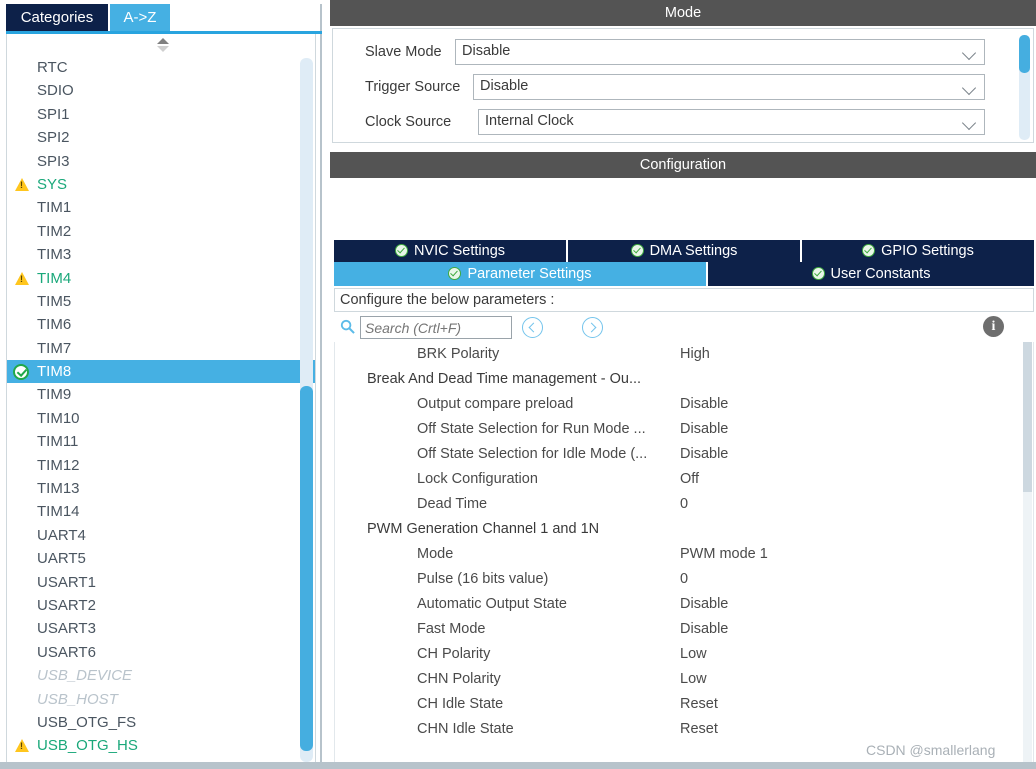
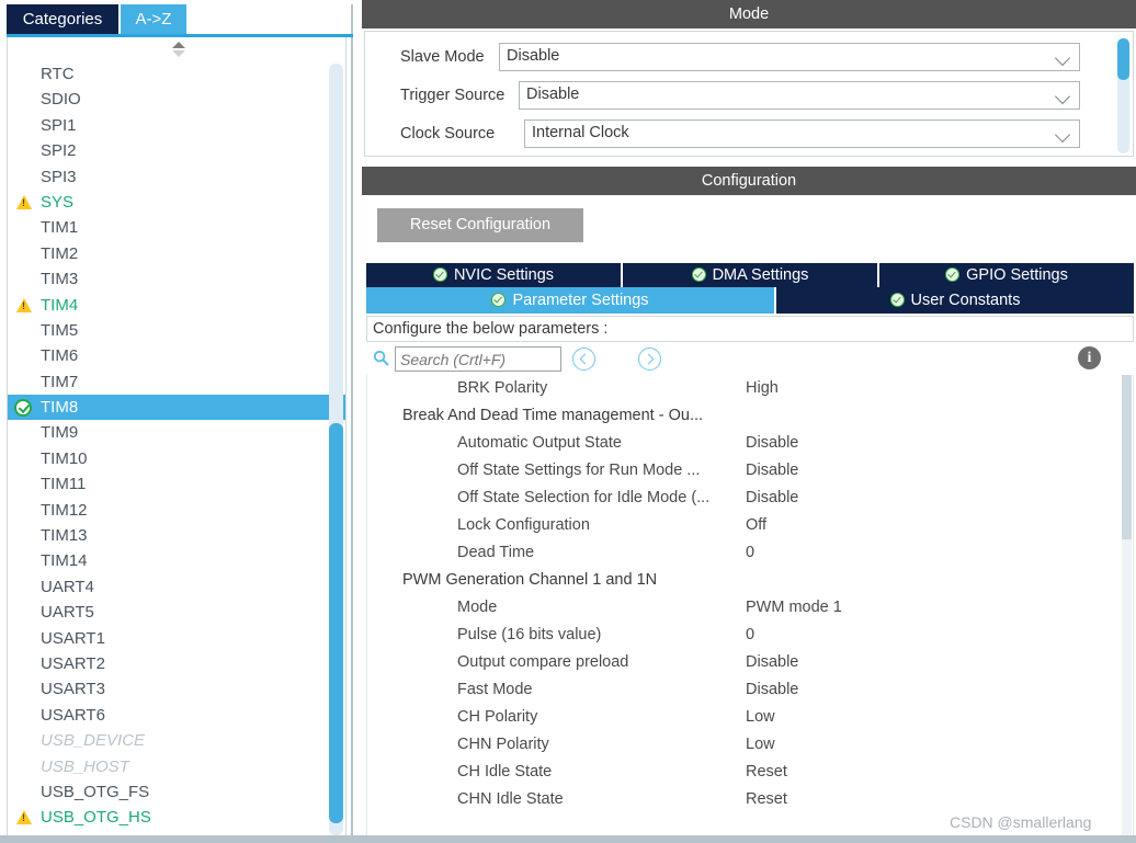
  Categories
  A->Z
  RTC
  SDIO
  SPI1
  SPI2
  SPI3
  SYS
  TIM1
  TIM2
  TIM3
  TIM4
  TIM5
  TIM6
  TIM7
  TIM8
  TIM9
  TIM10
  TIM11
  TIM12
  TIM13
  TIM14
  UART4
  UART5
  USART1
  USART2
  USART3
  USART6
  USB_DEVICE
  USB_HOST
  USB_OTG_FS
  USB_OTG_HS
  Mode
  Slave Mode
  Disable
  Trigger Source
  Disable
  Clock Source
  Internal Clock
  Configuration
+ Reset Configuration
  NVIC Settings
  DMA Settings
  GPIO Settings
  Parameter Settings
  User Constants
  Configure the below parameters :
  Search (Crtl+F)
  BRK Polarity
  High
  Break And Dead Time management - Ou...
- Output compare preload
+ Automatic Output State
  Disable
- Off State Selection for Run Mode ...
+ Off State Settings for Run Mode ...
  Disable
  Off State Selection for Idle Mode (...
  Disable
  Lock Configuration
  Off
  Dead Time
  0
  PWM Generation Channel 1 and 1N
  Mode
  PWM mode 1
  Pulse (16 bits value)
  0
- Automatic Output State
+ Output compare preload
  Disable
  Fast Mode
  Disable
  CH Polarity
  Low
  CHN Polarity
  Low
  CH Idle State
  Reset
  CHN Idle State
  Reset
  CSDN @smallerlang
